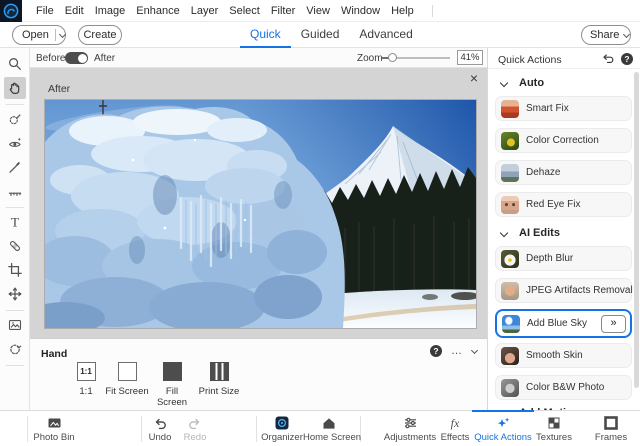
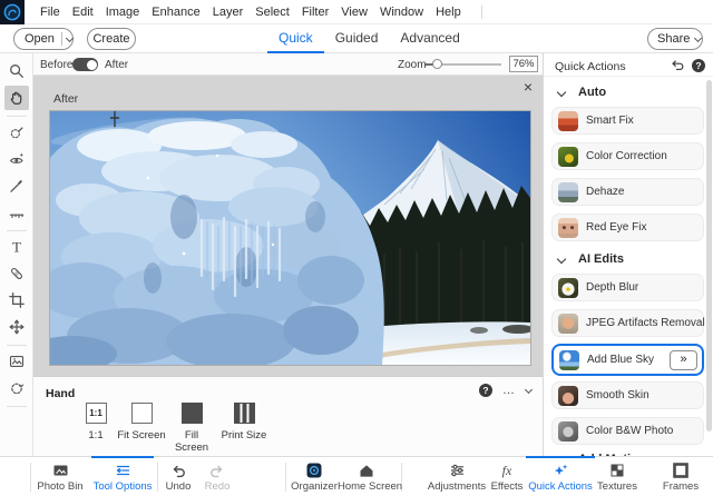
  File
  Edit
  Image
  Enhance
  Layer
  Select
  Filter
  View
  Window
  Help
  Open
  Create
  Quick
  Guided
  Advanced
  Share
  T
  Before
  After
  Zoom
- 41%
+ 76%
  After
  ×
  Hand
  1:1
  1:1
  Fit Screen
  Fill Screen
  Print Size
  ?
  …
  Quick Actions
  ?
  Auto
  Smart Fix
  Color Correction
  Dehaze
  Red Eye Fix
  AI Edits
  Depth Blur
  JPEG Artifacts Removal
  Add Blue Sky
  »
  Smooth Skin
  Color B&W Photo
  Photo Bin
+ Tool Options
  Undo
  Redo
  Organizer
  Home Screen
  Adjustments
  fx
  Effects
  Quick Actions
  Textures
  Frames
